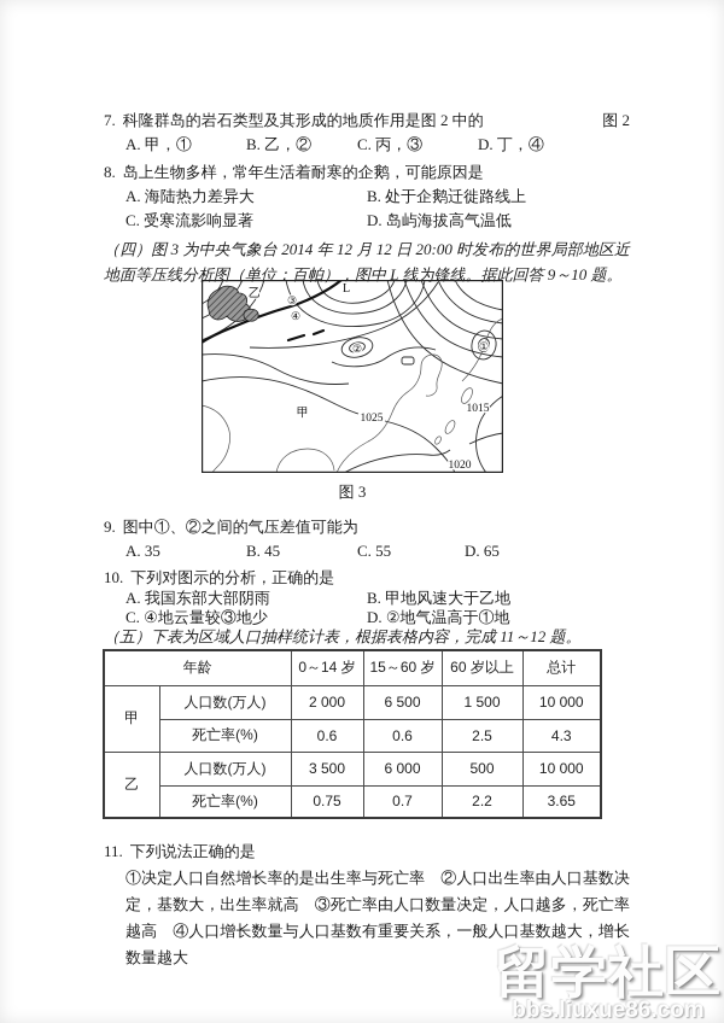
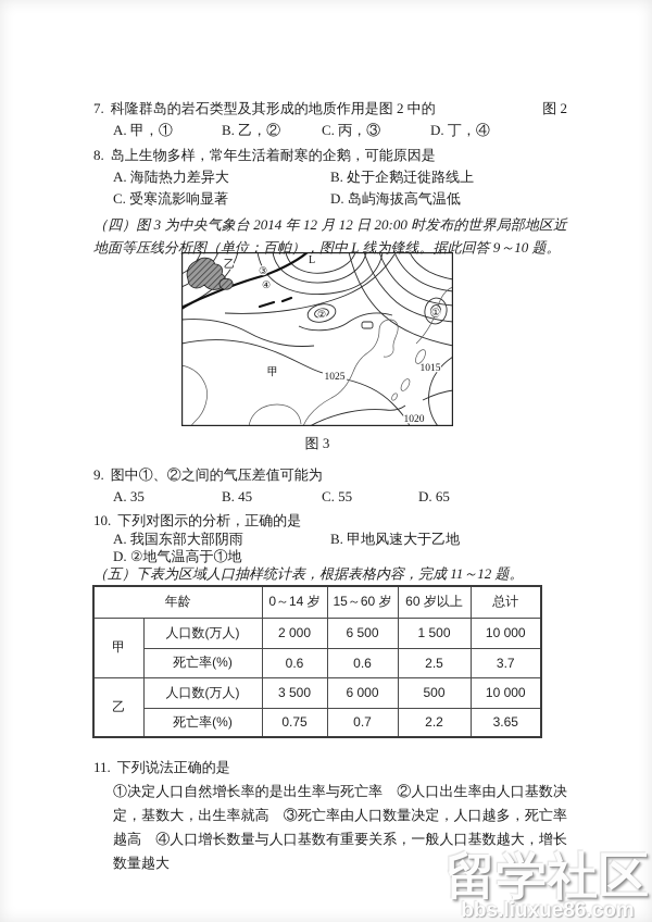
  7. 科隆群岛的岩石类型及其形成的地质作用是图 2 中的
  图 2
  A. 甲，①
  B. 乙，②
  C. 丙，③
  D. 丁，④
  8. 岛上生物多样，常年生活着耐寒的企鹅，可能原因是
  A. 海陆热力差异大
  B. 处于企鹅迁徙路线上
  C. 受寒流影响显著
  D. 岛屿海拔高气温低
  （四）图 3 为中央气象台 2014 年 12 月 12 日 20:00 时发布的世界局部地区近地面等压线分析图（单位：百帕），图中 L 线为锋线。据此回答 9～10 题。
  乙
  L
  ③
  ④
  ②
  ①
  甲
  1025
  1015
  1020
  图 3
  9. 图中①、②之间的气压差值可能为
  A. 35
  B. 45
  C. 55
  D. 65
  10. 下列对图示的分析，正确的是
  A. 我国东部大部阴雨
  B. 甲地风速大于乙地
- C. ④地云量较③地少
  D. ②地气温高于①地
  （五）下表为区域人口抽样统计表，根据表格内容，完成 11～12 题。
  年龄	0～14 岁	15～60 岁	60 岁以上	总计
  甲	人口数(万人)	2 000	6 500	1 500	10 000
- 死亡率(%)	0.6	0.6	2.5	4.3
+ 死亡率(%)	0.6	0.6	2.5	3.7
  乙	人口数(万人)	3 500	6 000	500	10 000
  死亡率(%)	0.75	0.7	2.2	3.65
  11. 下列说法正确的是
  ①决定人口自然增长率的是出生率与死亡率 ②人口出生率由人口基数决定，基数大，出生率就高 ③死亡率由人口数量决定，人口越多，死亡率越高 ④人口增长数量与人口基数有重要关系，一般人口基数越大，增长数量越大
  留学社区
  bbs.liuxue86.com
